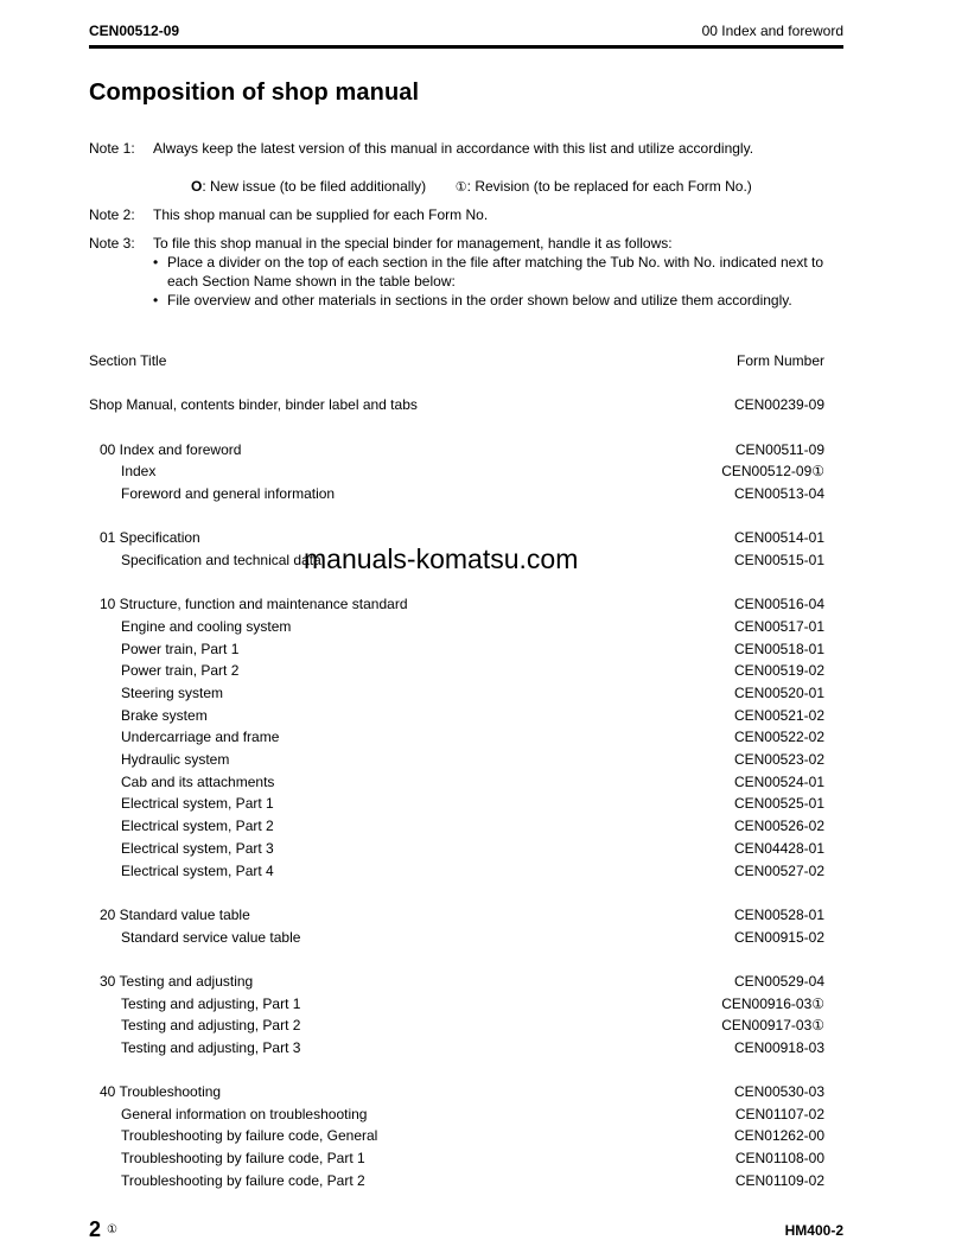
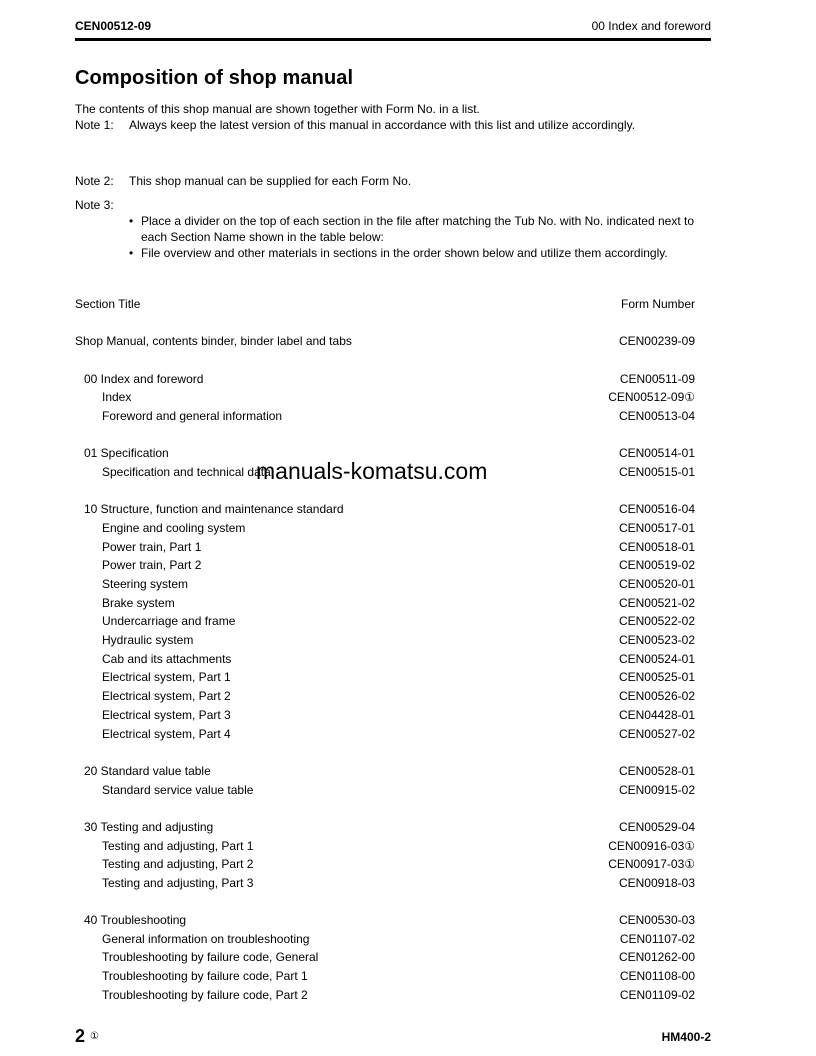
  CEN00512-09
  00 Index and foreword
  Composition of shop manual
+ The contents of this shop manual are shown together with Form No. in a list.
  Note 1:
  Always keep the latest version of this manual in accordance with this list and utilize accordingly.
- O: New issue (to be filed additionally) ①: Revision (to be replaced for each Form No.)
  Note 2:
  This shop manual can be supplied for each Form No.
  Note 3:
- To file this shop manual in the special binder for management, handle it as follows:
  •
  Place a divider on the top of each section in the file after matching the Tub No. with No. indicated next to each Section Name shown in the table below:
  •
  File overview and other materials in sections in the order shown below and utilize them accordingly.
  Section Title
  Form Number
  Shop Manual, contents binder, binder label and tabs
  CEN00239-09
  00 Index and foreword
  CEN00511-09
  Index
  CEN00512-09①
  Foreword and general information
  CEN00513-04
  01 Specification
  CEN00514-01
  Specification and technical data
  CEN00515-01
  10 Structure, function and maintenance standard
  CEN00516-04
  Engine and cooling system
  CEN00517-01
  Power train, Part 1
  CEN00518-01
  Power train, Part 2
  CEN00519-02
  Steering system
  CEN00520-01
  Brake system
  CEN00521-02
  Undercarriage and frame
  CEN00522-02
  Hydraulic system
  CEN00523-02
  Cab and its attachments
  CEN00524-01
  Electrical system, Part 1
  CEN00525-01
  Electrical system, Part 2
  CEN00526-02
  Electrical system, Part 3
  CEN04428-01
  Electrical system, Part 4
  CEN00527-02
  20 Standard value table
  CEN00528-01
  Standard service value table
  CEN00915-02
  30 Testing and adjusting
  CEN00529-04
  Testing and adjusting, Part 1
  CEN00916-03①
  Testing and adjusting, Part 2
  CEN00917-03①
  Testing and adjusting, Part 3
  CEN00918-03
  40 Troubleshooting
  CEN00530-03
  General information on troubleshooting
  CEN01107-02
  Troubleshooting by failure code, General
  CEN01262-00
  Troubleshooting by failure code, Part 1
  CEN01108-00
  Troubleshooting by failure code, Part 2
  CEN01109-02
  manuals-komatsu.com
  2
  ①
  HM400-2
